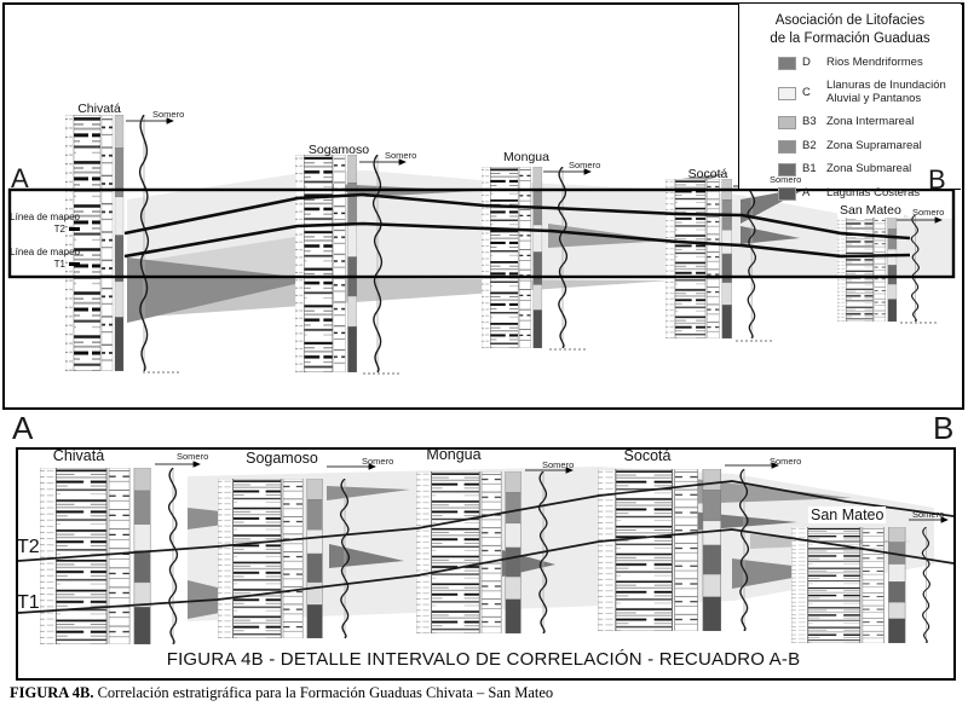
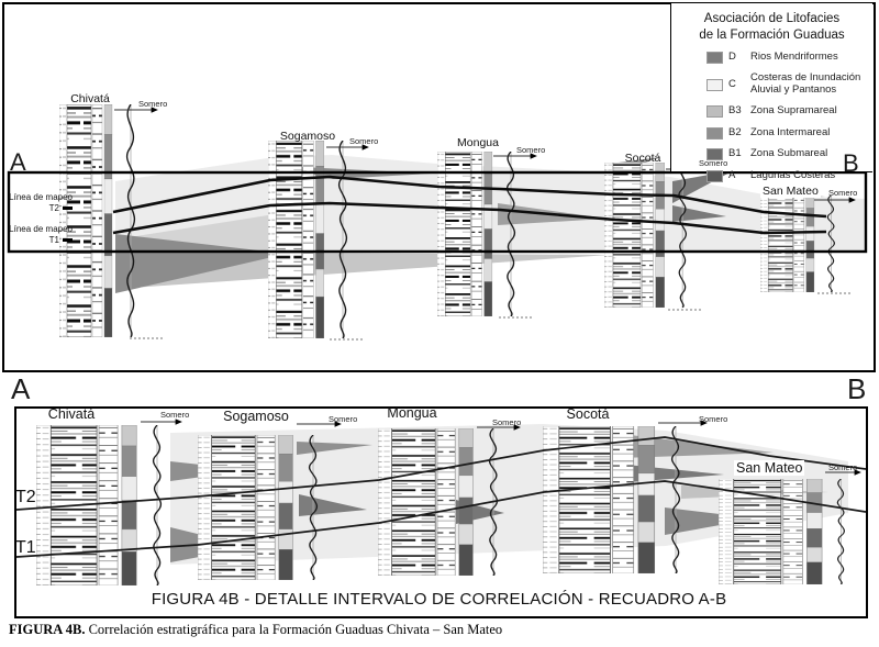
  Asociación de Litofacies
  de la Formación Guaduas
  D
  Rios Mendriformes
  C
- Llanuras de Inundación Aluvial y Pantanos
+ Costeras de Inundación Aluvial y Pantanos
  B3
- Zona Intermareal
+ Zona Supramareal
  B2
- Zona Supramareal
+ Zona Intermareal
  B1
  Zona Submareal
  A
  Lagunas Costeras
  Chivatá
  Sogamoso
  Mongua
  Socotá
  San Mateo
  Somero
  Somero
  Somero
  Somero
  Somero
  A
  B
  Línea de mapeo
  T2
  Línea de mapeo
  T1
  A
  B
  Chivatá
  Sogamoso
  Mongua
  Socotá
  San Mateo
  Somero
  Somero
  Somero
  Somero
  Somero
  T2
  T1
  FIGURA 4B - DETALLE INTERVALO DE CORRELACIÓN - RECUADRO A-B
  FIGURA 4B. Correlación estratigráfica para la Formación Guaduas Chivata – San Mateo
